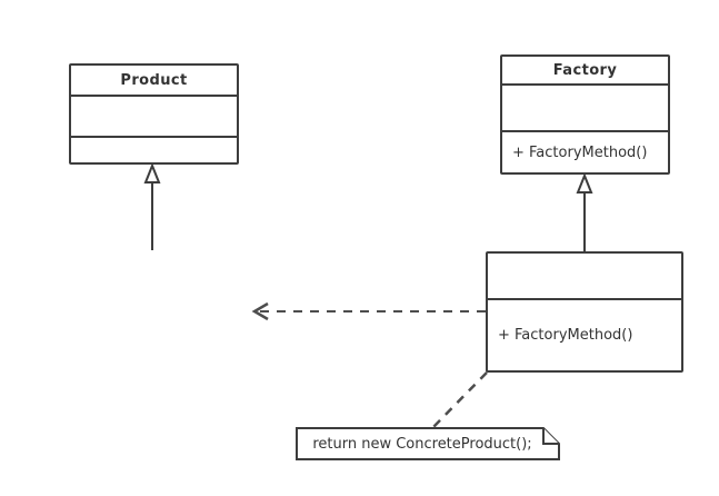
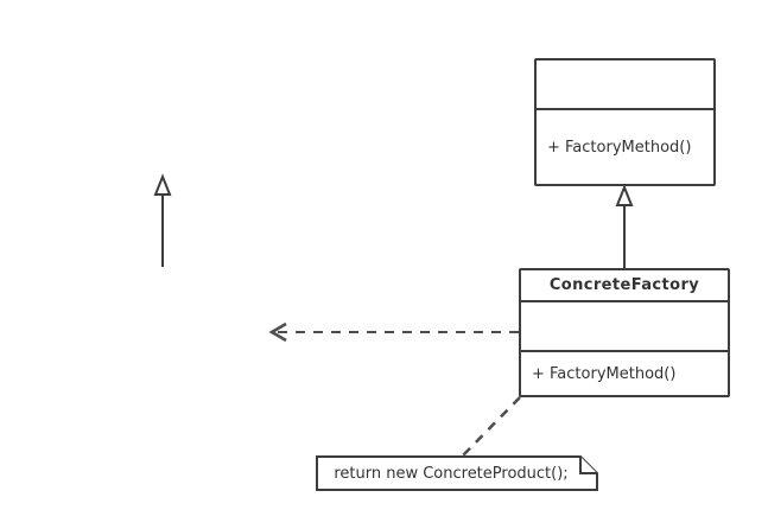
- Product
- Factory
  + FactoryMethod()
+ ConcreteFactory
  + FactoryMethod()
  return new ConcreteProduct();
